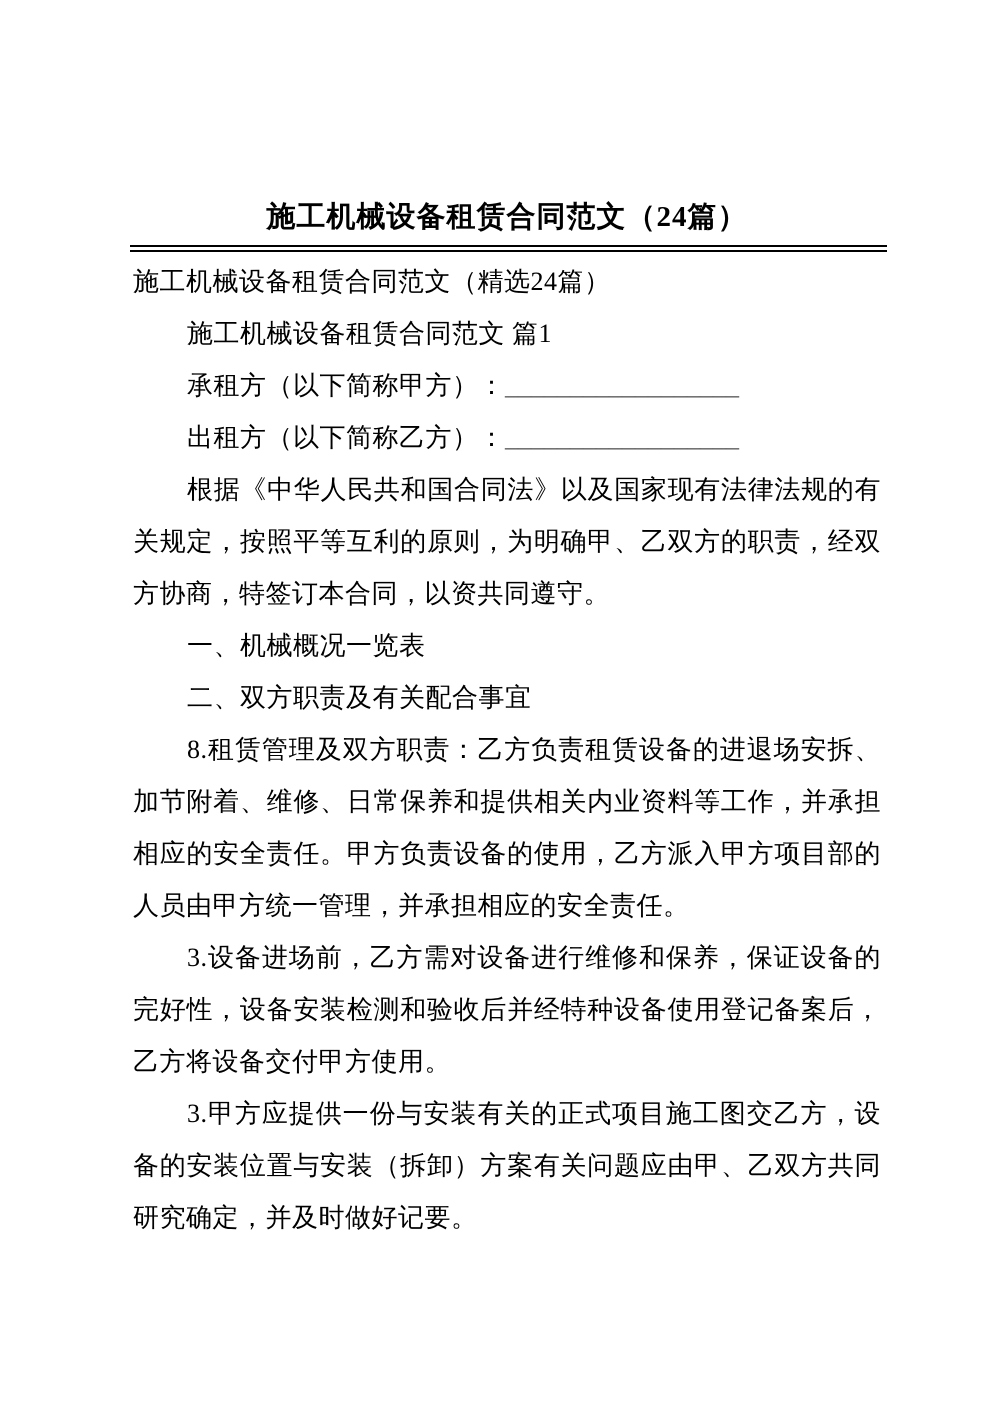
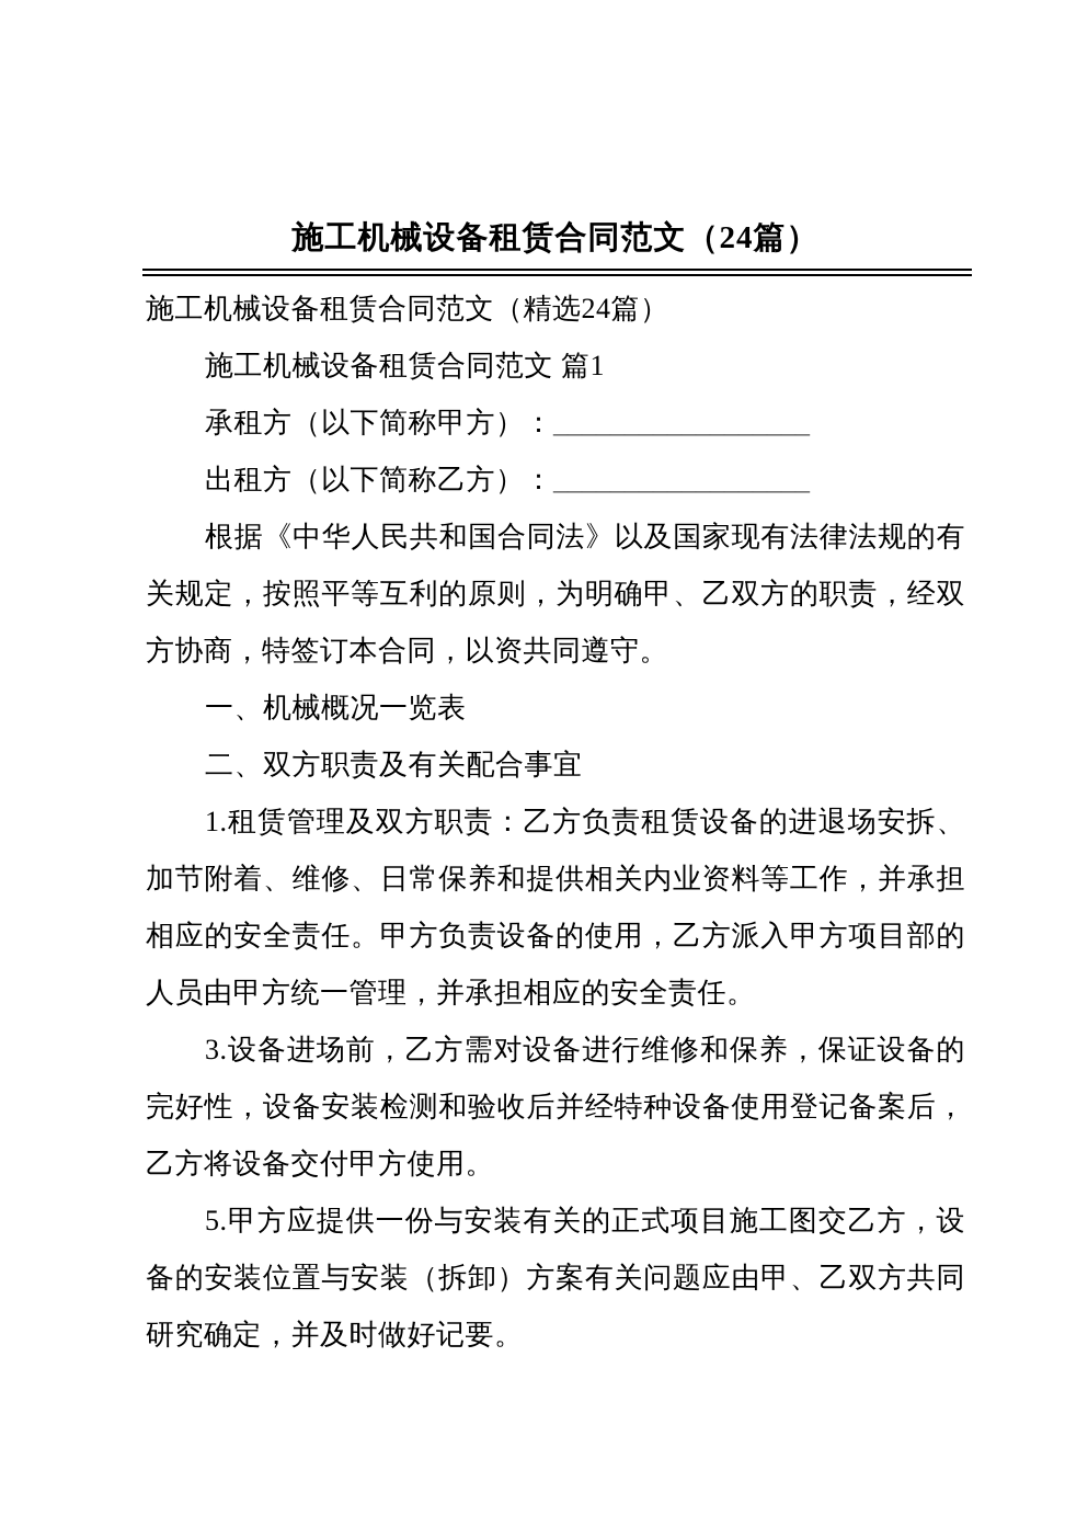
  施工机械设备租赁合同范文（24篇）
  施工机械设备租赁合同范文（精选24篇）
  施工机械设备租赁合同范文 篇1
  承租方（以下简称甲方）：__________________
  出租方（以下简称乙方）：__________________
  根据《中华人民共和国合同法》以及国家现有法律法规的有关规定，按照平等互利的原则，为明确甲、乙双方的职责，经双方协商，特签订本合同，以资共同遵守。
  一、机械概况一览表
  二、双方职责及有关配合事宜
- 8.租赁管理及双方职责：乙方负责租赁设备的进退场安拆、加节附着、维修、日常保养和提供相关内业资料等工作，并承担相应的安全责任。甲方负责设备的使用，乙方派入甲方项目部的人员由甲方统一管理，并承担相应的安全责任。
+ 1.租赁管理及双方职责：乙方负责租赁设备的进退场安拆、加节附着、维修、日常保养和提供相关内业资料等工作，并承担相应的安全责任。甲方负责设备的使用，乙方派入甲方项目部的人员由甲方统一管理，并承担相应的安全责任。
  3.设备进场前，乙方需对设备进行维修和保养，保证设备的完好性，设备安装检测和验收后并经特种设备使用登记备案后，乙方将设备交付甲方使用。
- 3.甲方应提供一份与安装有关的正式项目施工图交乙方，设备的安装位置与安装（拆卸）方案有关问题应由甲、乙双方共同研究确定，并及时做好记要。
+ 5.甲方应提供一份与安装有关的正式项目施工图交乙方，设备的安装位置与安装（拆卸）方案有关问题应由甲、乙双方共同研究确定，并及时做好记要。
